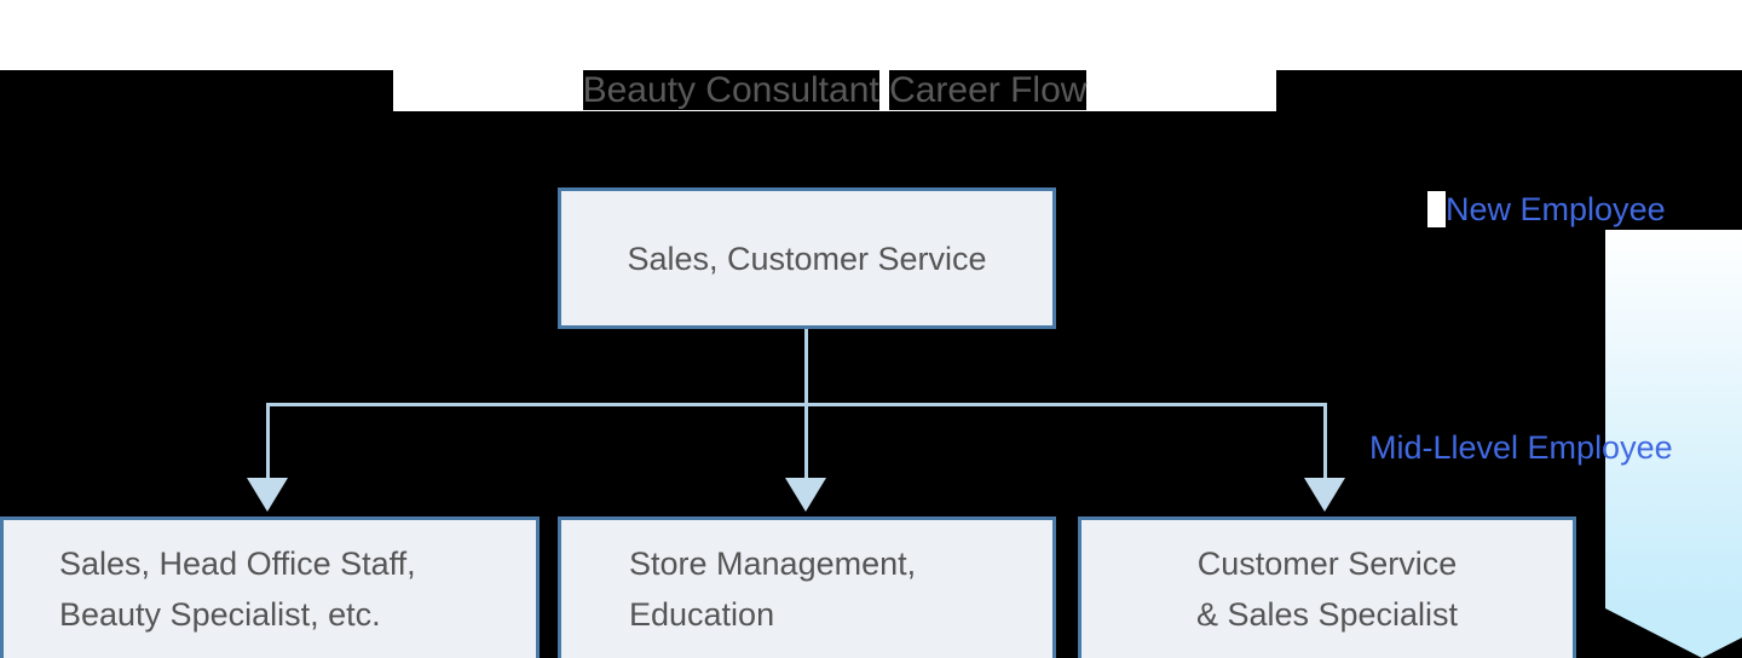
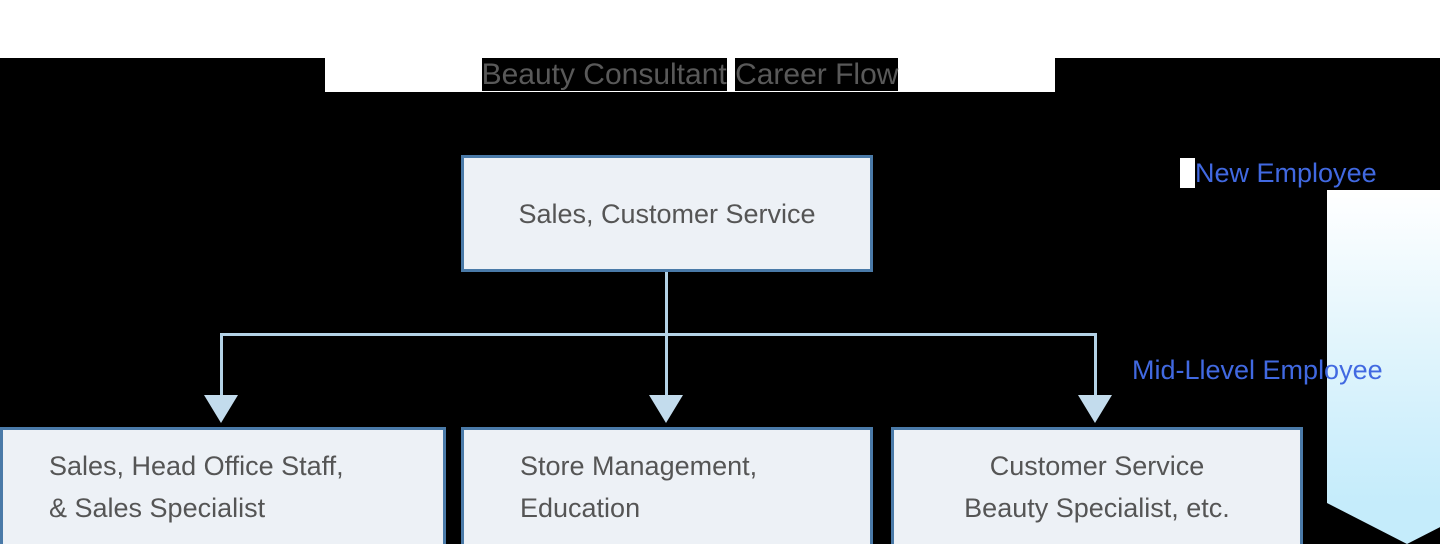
  Beauty Consultant Career Flow
  Sales, Customer Service
  Sales, Head Office Staff,
- Beauty Specialist, etc.
+ & Sales Specialist
  Store Management,
  Education
  Customer Service
- & Sales Specialist
+ Beauty Specialist, etc.
  New Employee
  Mid-Llevel Employee
